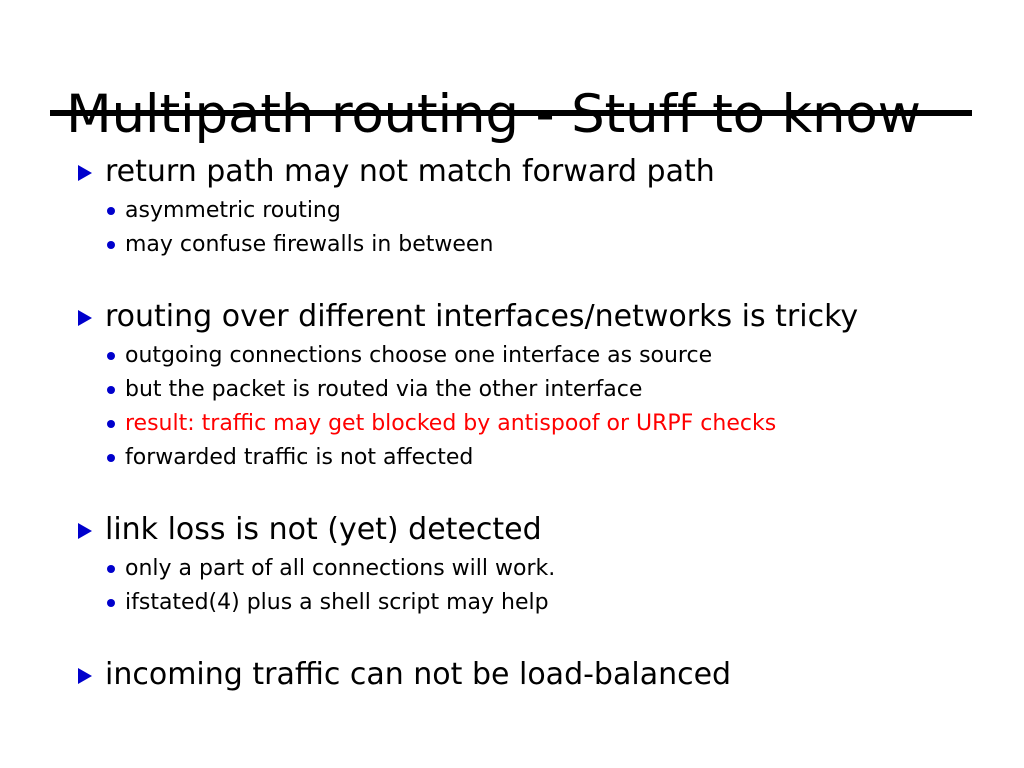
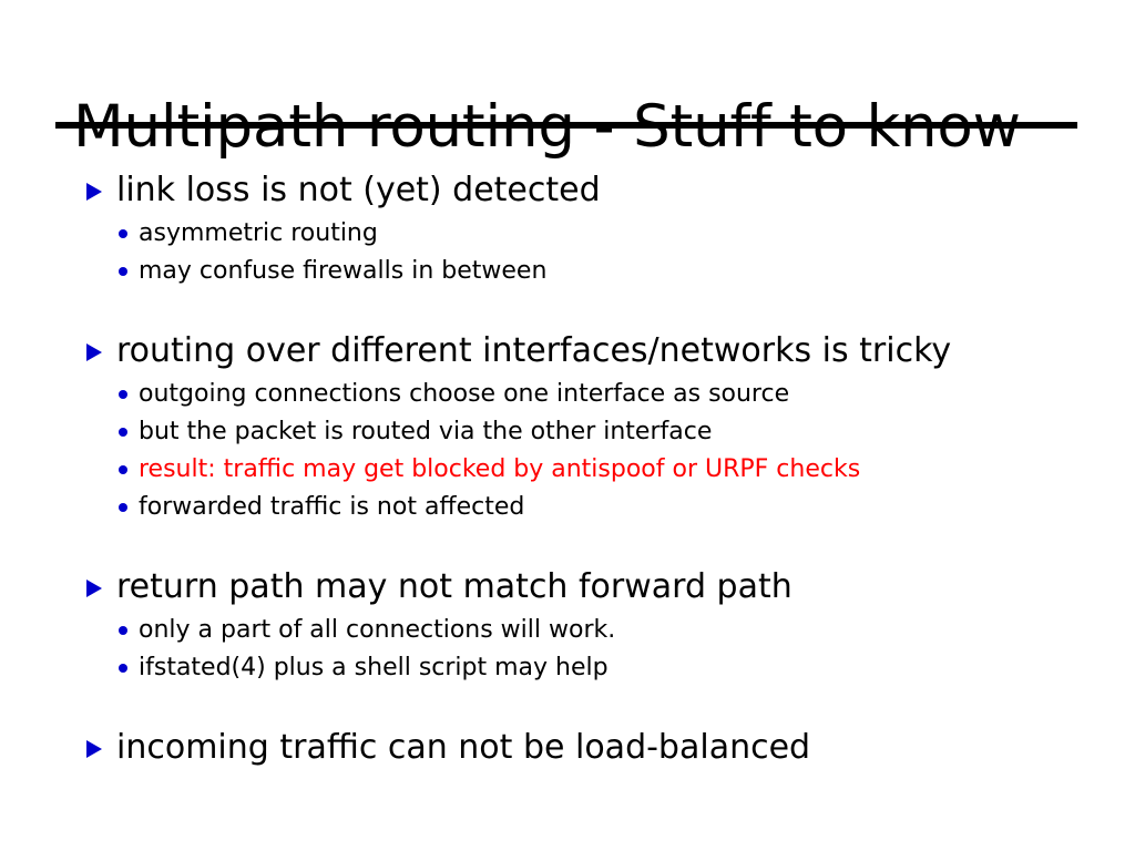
- return path may not match forward path
+ link loss is not (yet) detected
  asymmetric routing
  may confuse firewalls in between
  routing over different interfaces/networks is tricky
  outgoing connections choose one interface as source
  but the packet is routed via the other interface
  result: traffic may get blocked by antispoof or URPF checks
  forwarded traffic is not affected
- link loss is not (yet) detected
+ return path may not match forward path
  only a part of all connections will work.
  ifstated(4) plus a shell script may help
  incoming traffic can not be load-balanced
